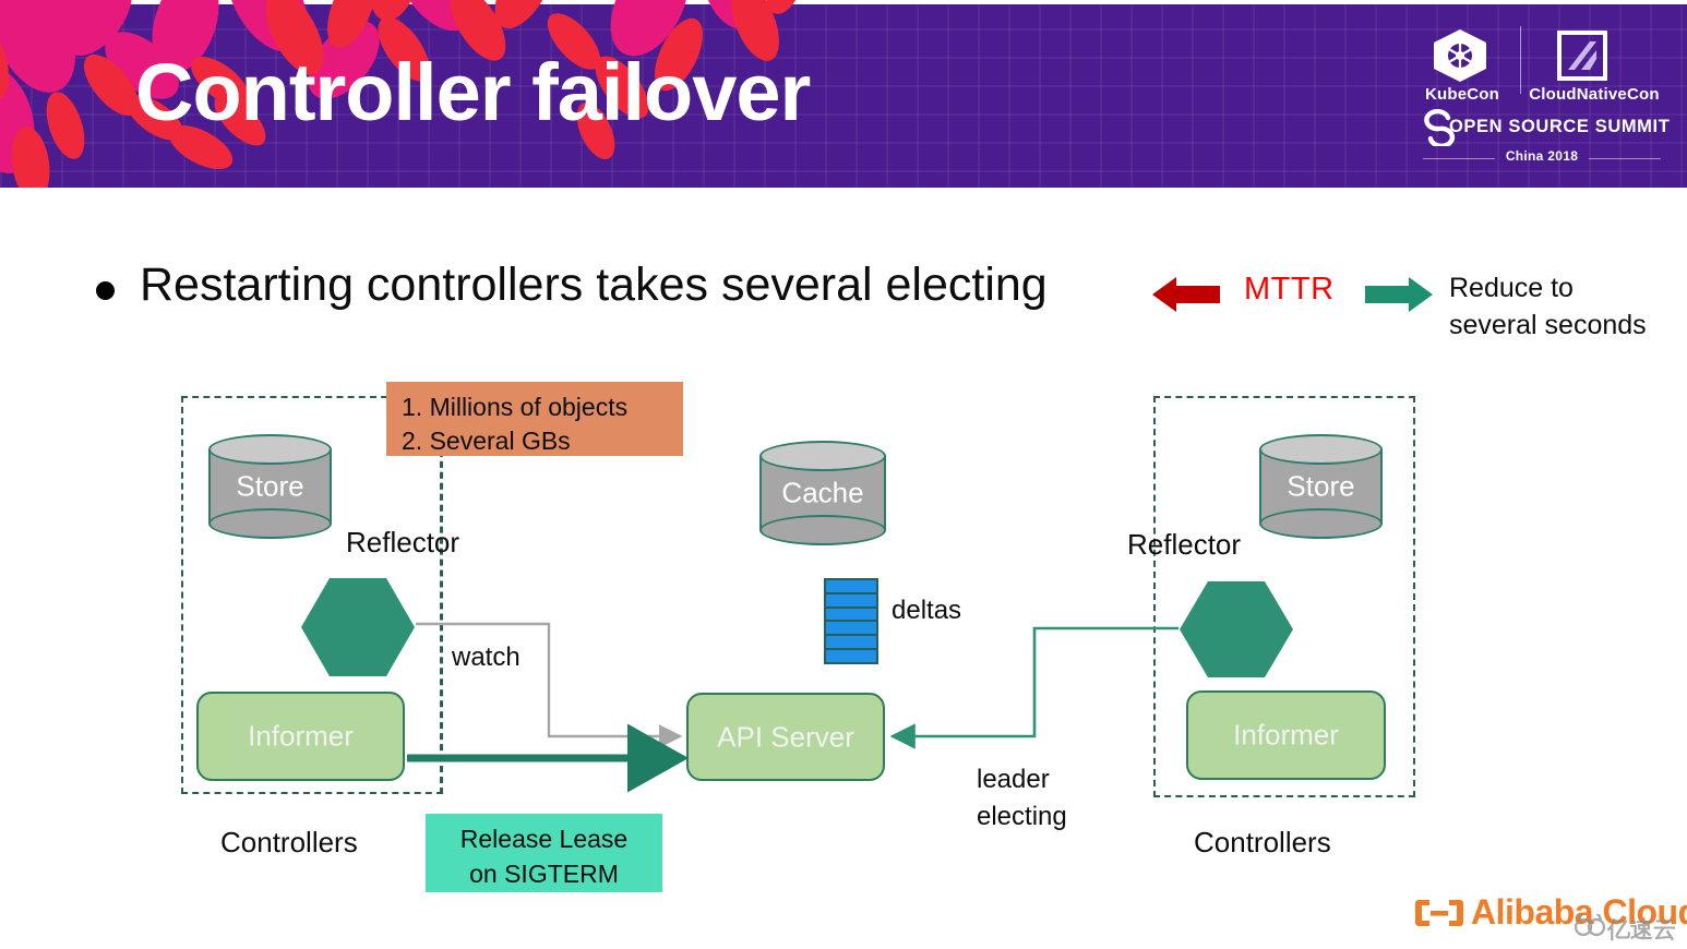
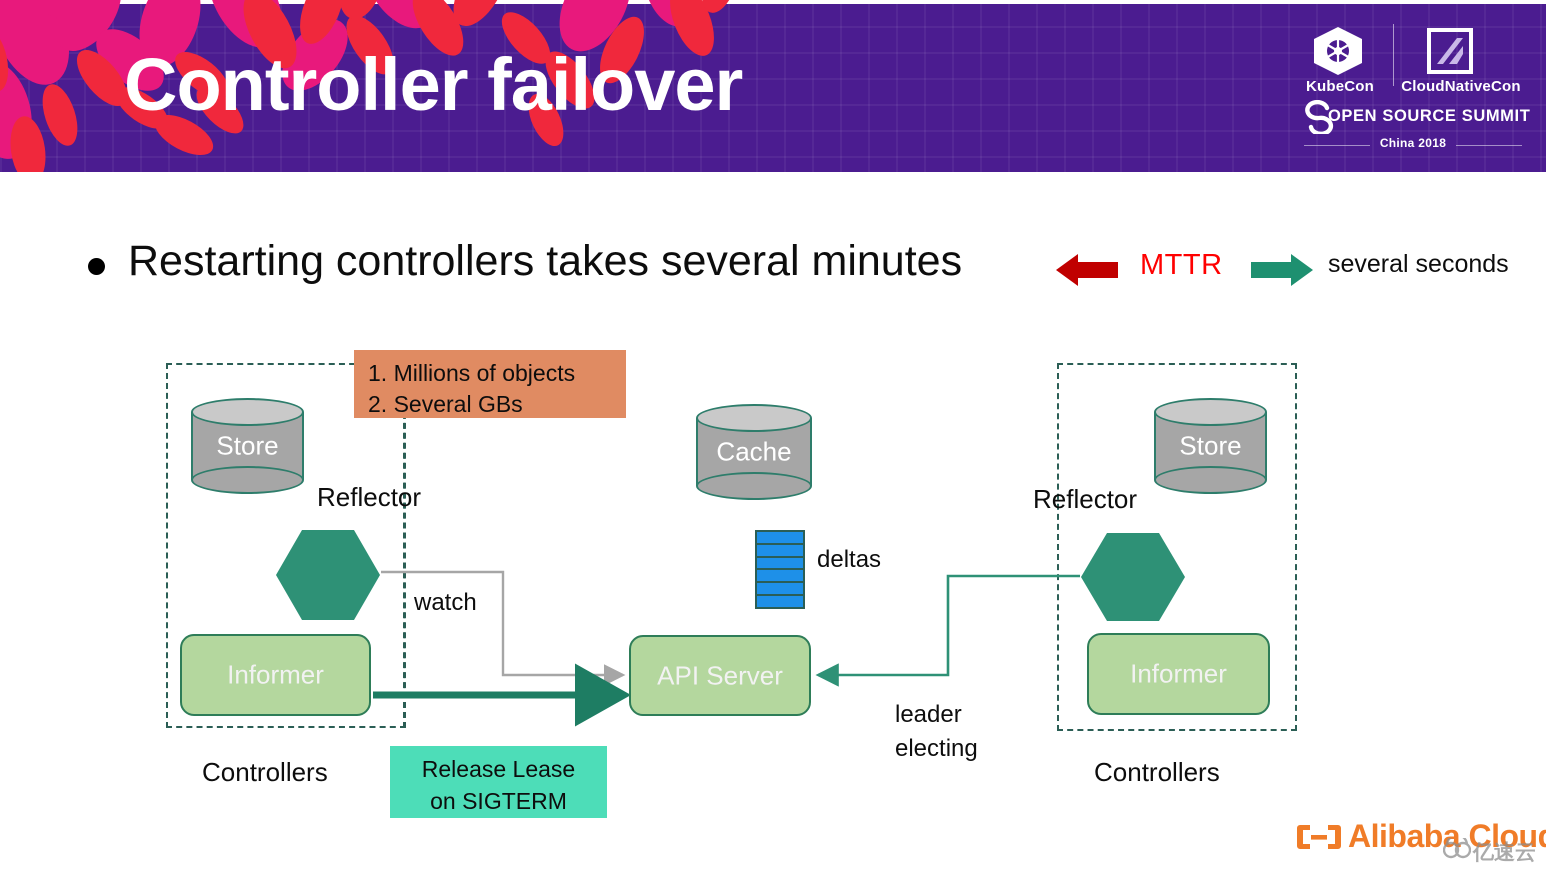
  Controller failover
  KubeCon
  CloudNativeCon
  OPEN SOURCE SUMMIT
  China 2018
- Restarting controllers takes several electing
+ Restarting controllers takes several minutes
  MTTR
- Reduce to
  several seconds
  Store
  Reflector
  Informer
  Controllers
  Cache
  deltas
  watch
  API Server
  Store
  Reflector
  Informer
  Controllers
  leader
  electing
  1. Millions of objects
  2. Several GBs
  Release Lease
  on SIGTERM
  Alibaba Clou
  亿速云
